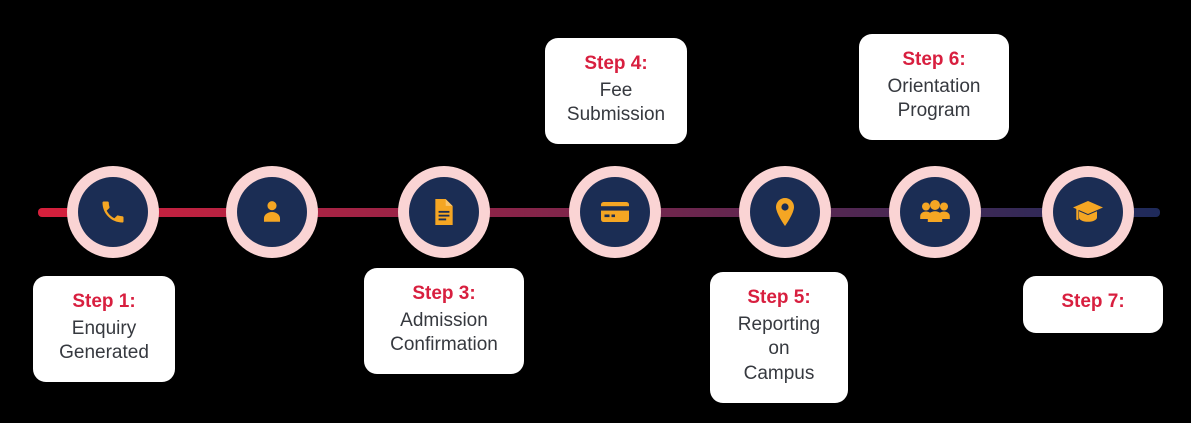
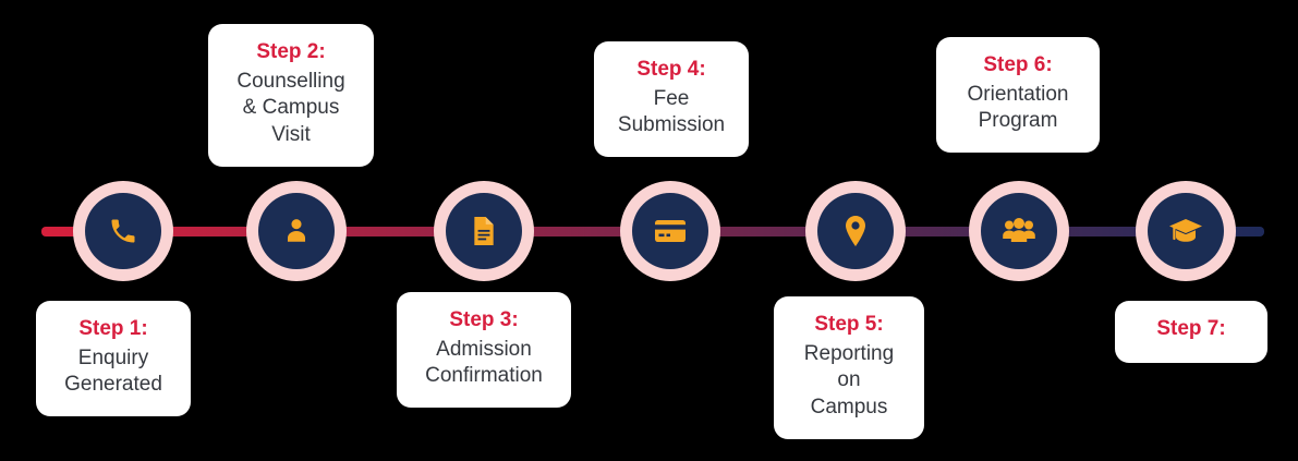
  Step 1:
  Enquiry
  Generated
+ Step 2:
+ Counselling
+ & Campus
+ Visit
  Step 3:
  Admission
  Confirmation
  Step 4:
  Fee
  Submission
  Step 5:
  Reporting
  on
  Campus
  Step 6:
  Orientation
  Program
  Step 7:
